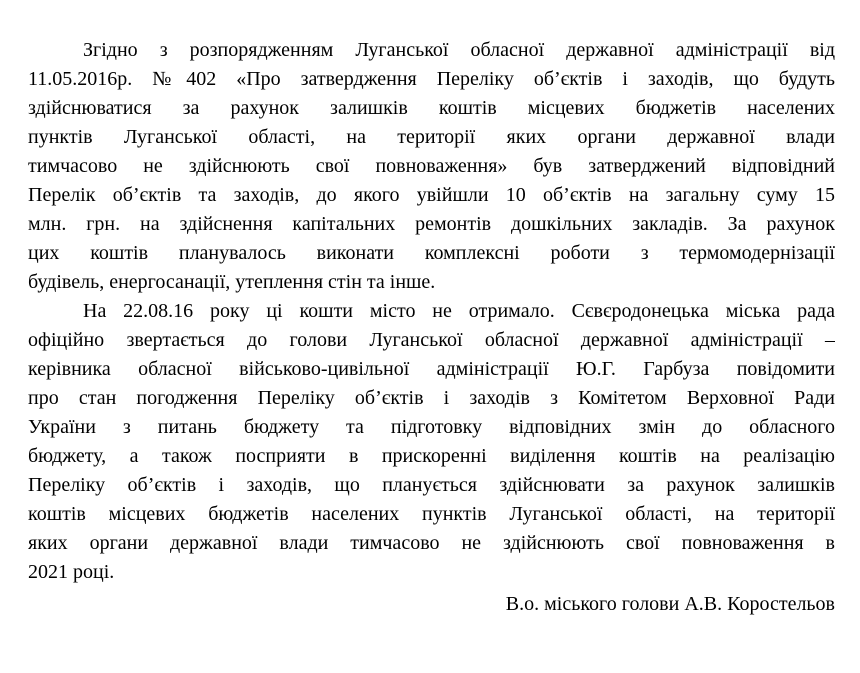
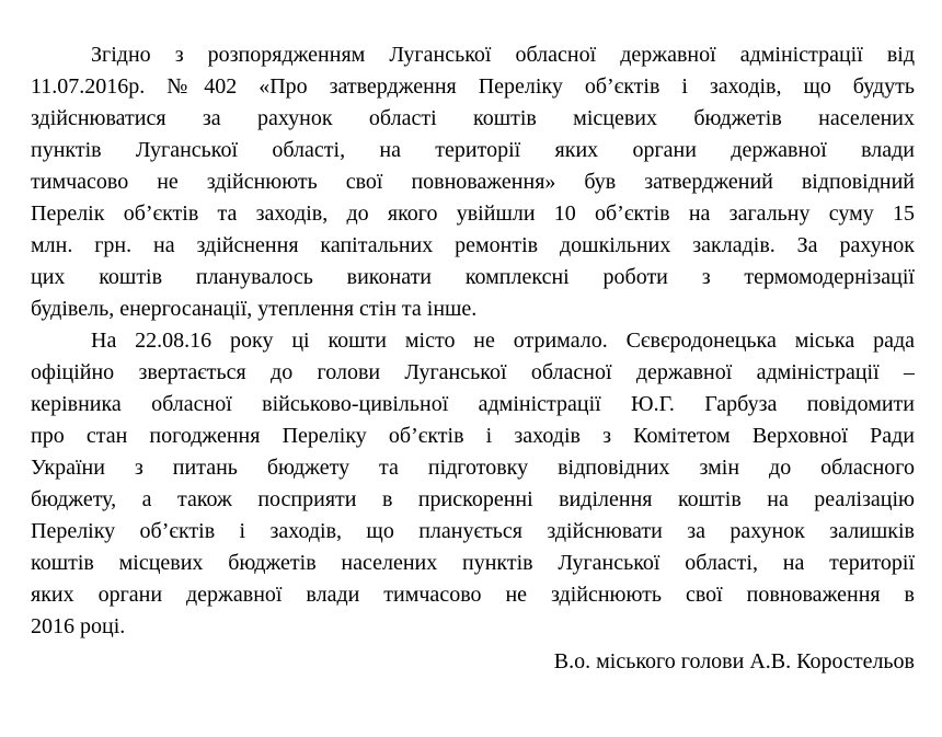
  Згідно з розпорядженням Луганської обласної державної адміністрації від
- 11.05.2016р. №402 «Про затвердження Переліку об’єктів і заходів, що будуть
+ 11.07.2016р. №402 «Про затвердження Переліку об’єктів і заходів, що будуть
- здійснюватися за рахунок залишків коштів місцевих бюджетів населених
+ здійснюватися за рахунок області коштів місцевих бюджетів населених
  пунктів Луганської області, на території яких органи державної влади
  тимчасово не здійснюють свої повноваження» був затверджений відповідний
  Перелік об’єктів та заходів, до якого увійшли 10 об’єктів на загальну суму 15
  млн. грн. на здійснення капітальних ремонтів дошкільних закладів. За рахунок
  цих коштів планувалось виконати комплексні роботи з термомодернізації
  будівель, енергосанації, утеплення стін та інше.
  На 22.08.16 року ці кошти місто не отримало. Сєвєродонецька міська рада
  офіційно звертається до голови Луганської обласної державної адміністрації –
  керівника обласної військово-цивільної адміністрації Ю.Г. Гарбуза повідомити
  про стан погодження Переліку об’єктів і заходів з Комітетом Верховної Ради
  України з питань бюджету та підготовку відповідних змін до обласного
  бюджету, а також посприяти в прискоренні виділення коштів на реалізацію
  Переліку об’єктів і заходів, що планується здійснювати за рахунок залишків
  коштів місцевих бюджетів населених пунктів Луганської області, на території
  яких органи державної влади тимчасово не здійснюють свої повноваження в
- 2021 році.
+ 2016 році.
  В.о. міського голови А.В. Коростельов
